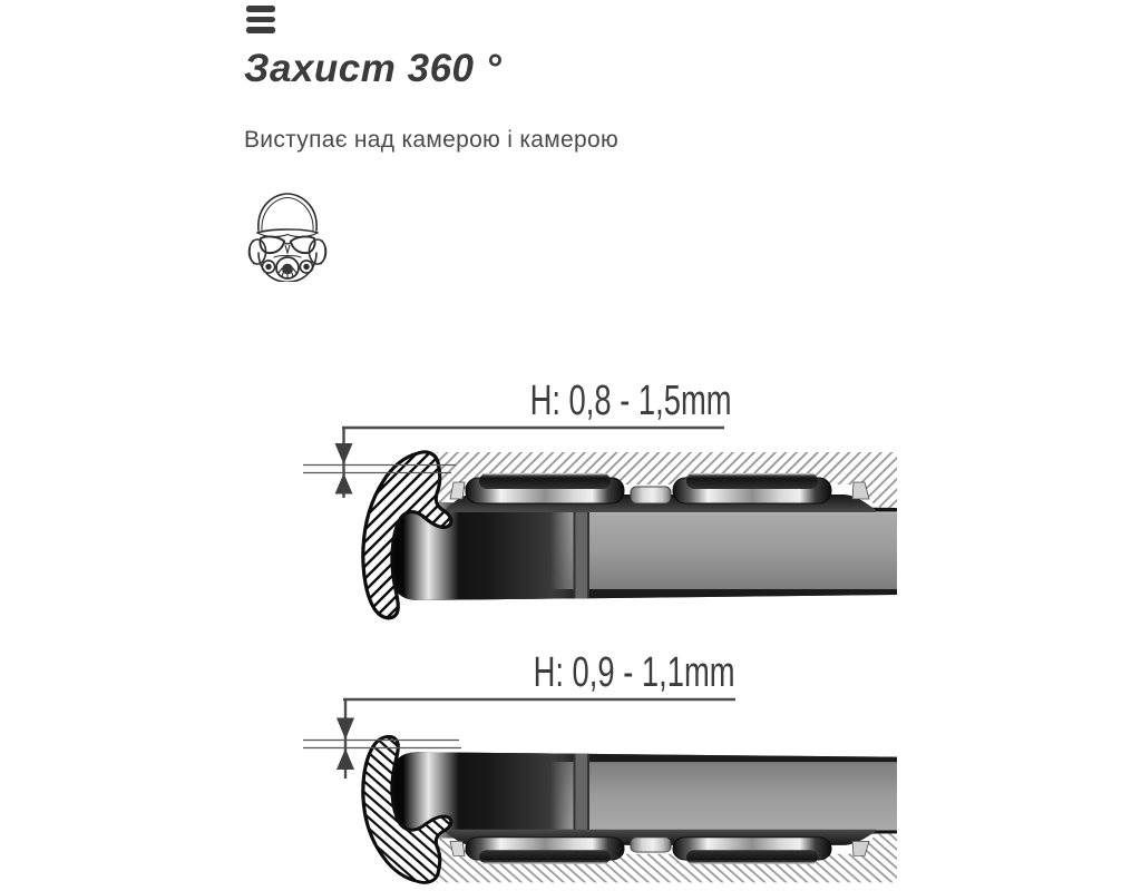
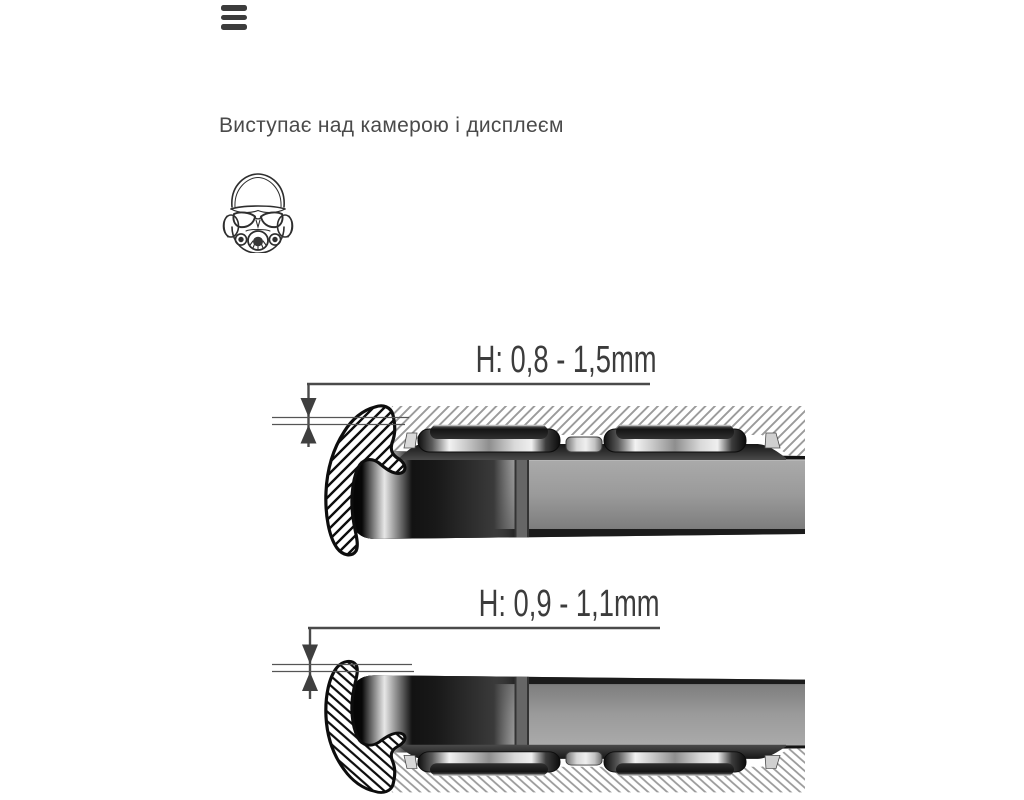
- Захист 360 °
- Виступає над камерою і камерою
+ Виступає над камерою і дисплеєм
  H: 0,8 - 1,5mm
  H: 0,9 - 1,1mm
